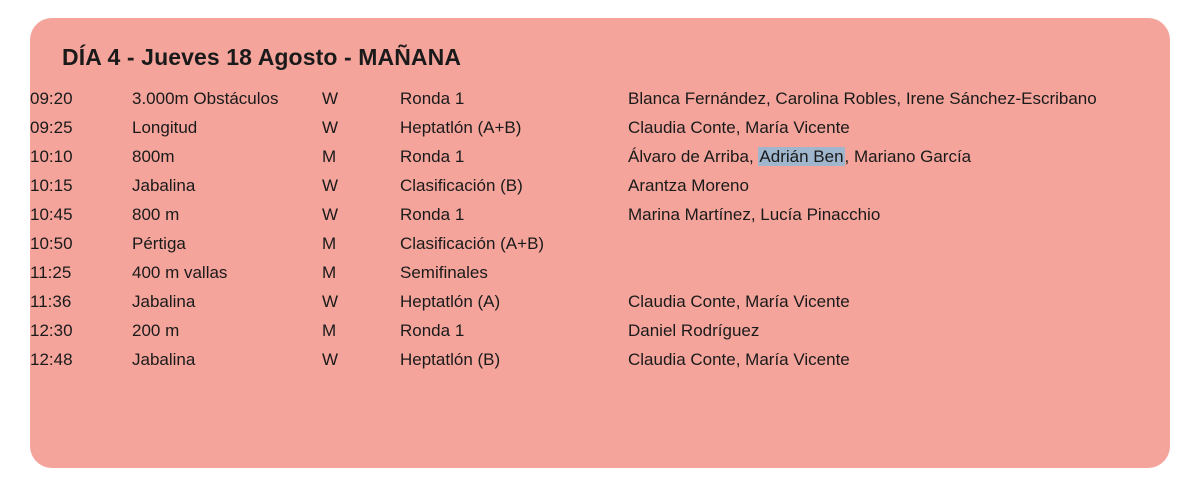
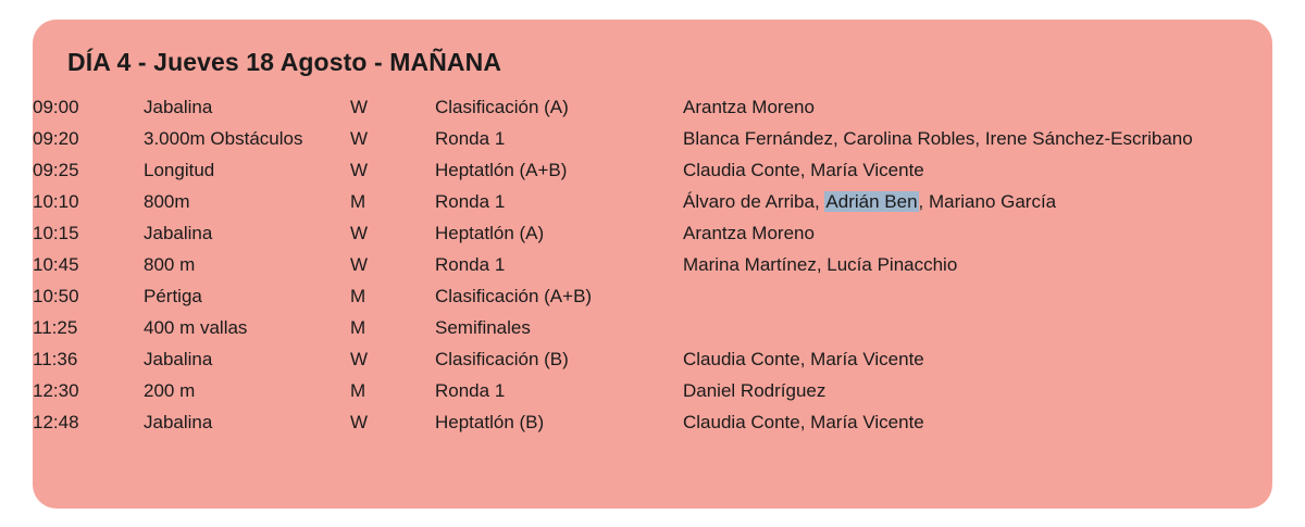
  DÍA 4 - Jueves 18 Agosto - MAÑANA
+ 09:00	Jabalina	W	Clasificación (A)	Arantza Moreno
  09:20	3.000m Obstáculos	W	Ronda 1	Blanca Fernández, Carolina Robles, Irene Sánchez-Escribano
  09:25	Longitud	W	Heptatlón (A+B)	Claudia Conte, María Vicente
  10:10	800m	M	Ronda 1	Álvaro de Arriba, Adrián Ben, Mariano García
- 10:15	Jabalina	W	Clasificación (B)	Arantza Moreno
+ 10:15	Jabalina	W	Heptatlón (A)	Arantza Moreno
  10:45	800 m	W	Ronda 1	Marina Martínez, Lucía Pinacchio
  10:50	Pértiga	M	Clasificación (A+B)
  11:25	400 m vallas	M	Semifinales
- 11:36	Jabalina	W	Heptatlón (A)	Claudia Conte, María Vicente
+ 11:36	Jabalina	W	Clasificación (B)	Claudia Conte, María Vicente
  12:30	200 m	M	Ronda 1	Daniel Rodríguez
  12:48	Jabalina	W	Heptatlón (B)	Claudia Conte, María Vicente
